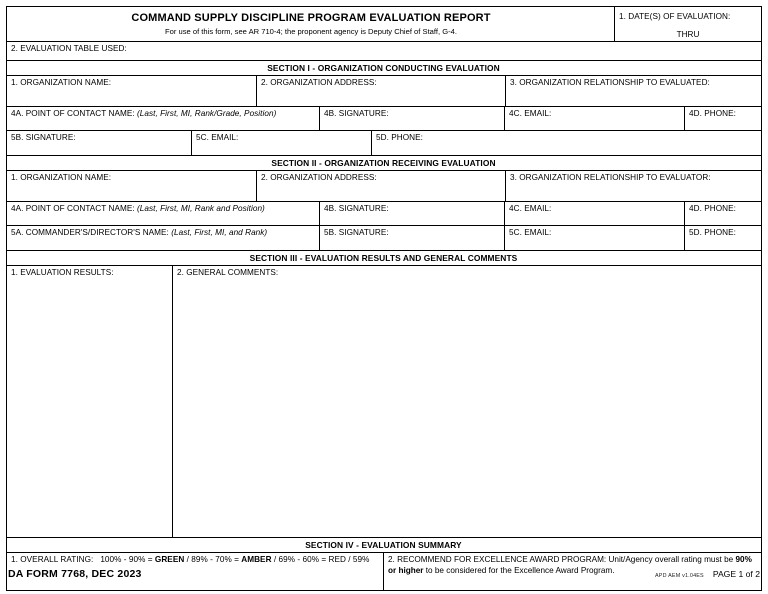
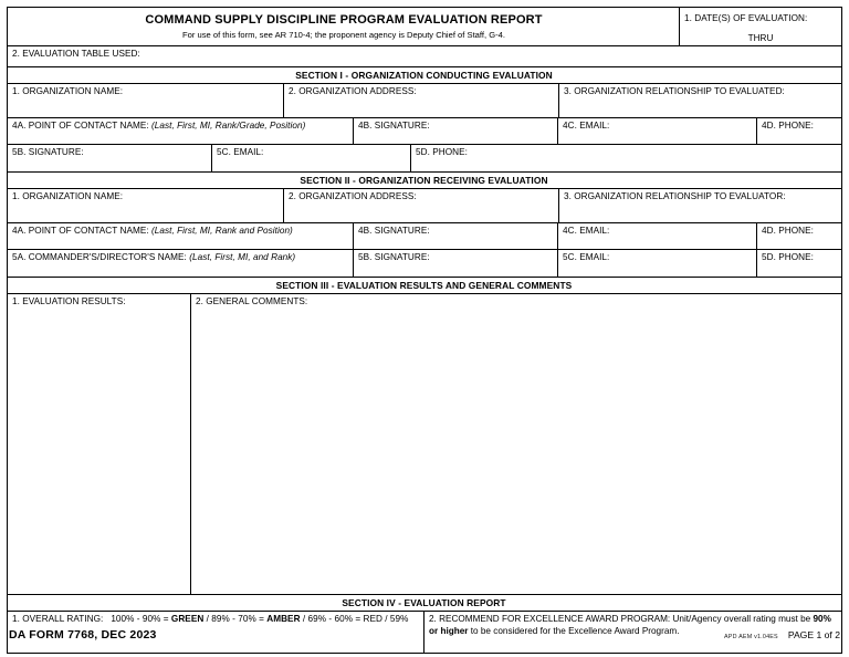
  COMMAND SUPPLY DISCIPLINE PROGRAM EVALUATION REPORT
  For use of this form, see AR 710-4; the proponent agency is Deputy Chief of Staff, G-4.
  1. DATE(S) OF EVALUATION:
  THRU
  2. EVALUATION TABLE USED:
  SECTION I - ORGANIZATION CONDUCTING EVALUATION
  1. ORGANIZATION NAME:
  2. ORGANIZATION ADDRESS:
  3. ORGANIZATION RELATIONSHIP TO EVALUATED:
  4A. POINT OF CONTACT NAME: (Last, First, MI, Rank/Grade, Position)
  4B. SIGNATURE:
  4C. EMAIL:
  4D. PHONE:
  5B. SIGNATURE:
  5C. EMAIL:
  5D. PHONE:
  SECTION II - ORGANIZATION RECEIVING EVALUATION
  1. ORGANIZATION NAME:
  2. ORGANIZATION ADDRESS:
  3. ORGANIZATION RELATIONSHIP TO EVALUATOR:
  4A. POINT OF CONTACT NAME: (Last, First, MI, Rank and Position)
  4B. SIGNATURE:
  4C. EMAIL:
  4D. PHONE:
  5A. COMMANDER'S/DIRECTOR'S NAME: (Last, First, MI, and Rank)
  5B. SIGNATURE:
  5C. EMAIL:
  5D. PHONE:
  SECTION III - EVALUATION RESULTS AND GENERAL COMMENTS
  1. EVALUATION RESULTS:
  2. GENERAL COMMENTS:
- SECTION IV - EVALUATION SUMMARY
+ SECTION IV - EVALUATION REPORT
  1. OVERALL RATING: 100% - 90% = GREEN / 89% - 70% = AMBER / 69% - 60% = RED / 59%
  2. RECOMMEND FOR EXCELLENCE AWARD PROGRAM: Unit/Agency overall rating must be 90% or higher to be considered for the Excellence Award Program.
  DA FORM 7768, DEC 2023
  PAGE 1 of 2
